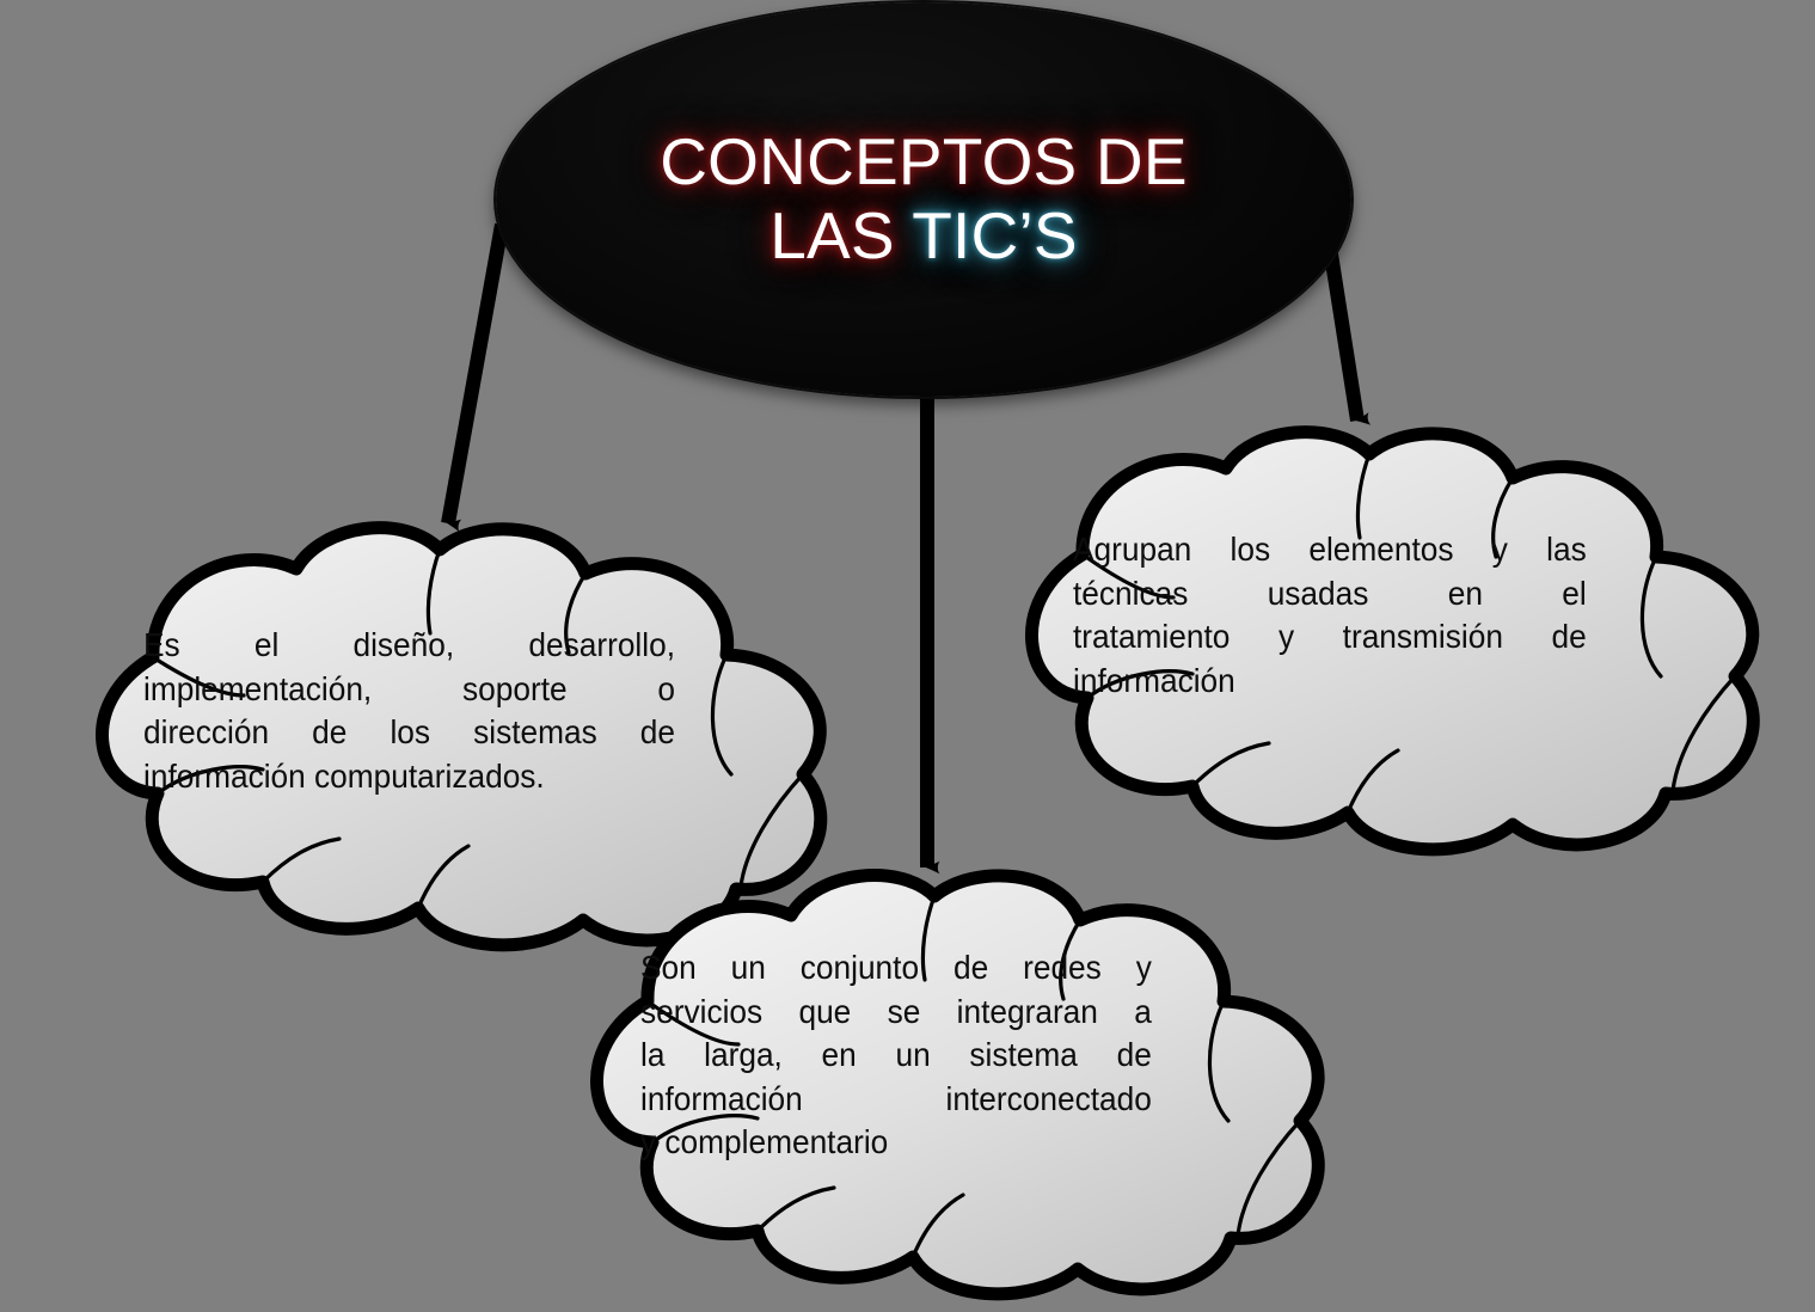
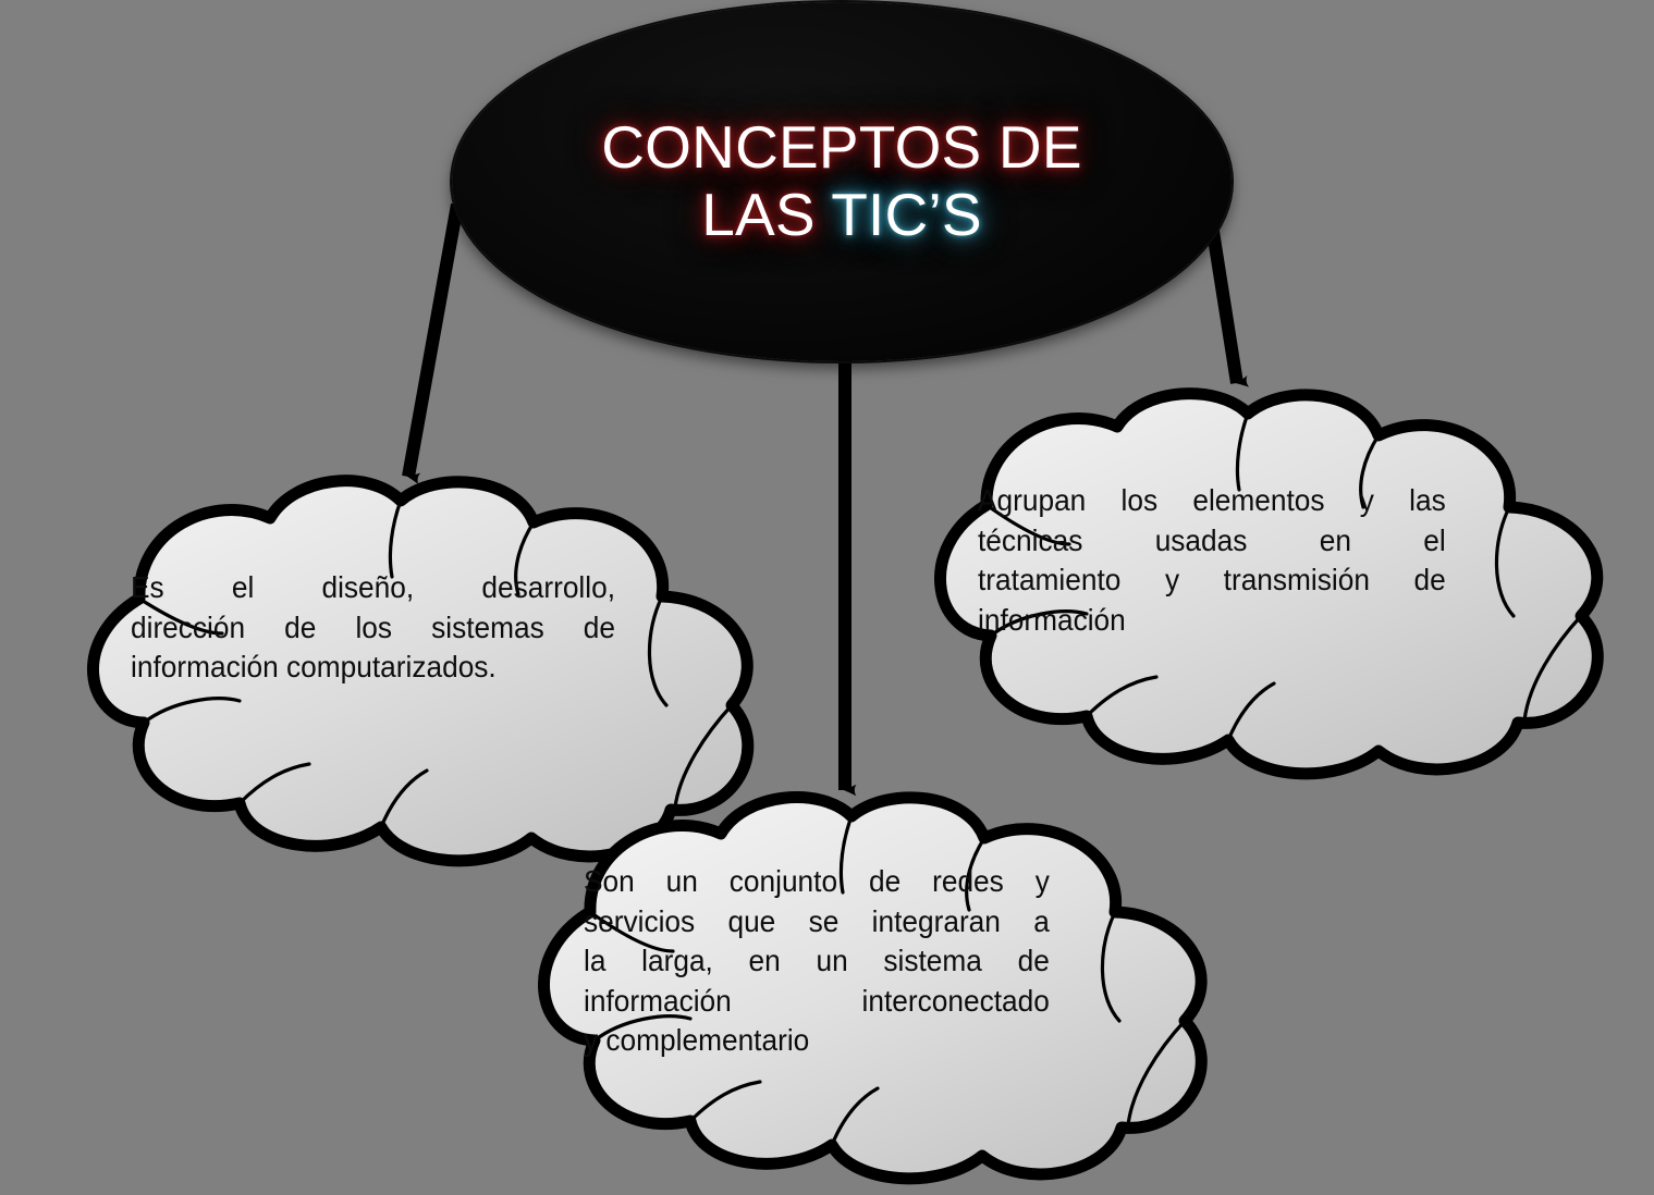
  CONCEPTOS DE
  LAS TIC’S
  Es
  el
  diseño,
  desarrollo,
- implementación,
- soporte
- o
  dirección
  de
  los
  sistemas
  de
  información computarizados.
  Agrupan
  los
  elementos
  y
  las
  técnicas
  usadas
  en
  el
  tratamiento
  y
  transmisión
  de
  información
  Son
  un
  conjunto
  de
  redes
  y
  servicios
  que
  se
  integraran
  a
  la
  larga,
  en
  un
  sistema
  de
  información
  interconectado
  y complementario
